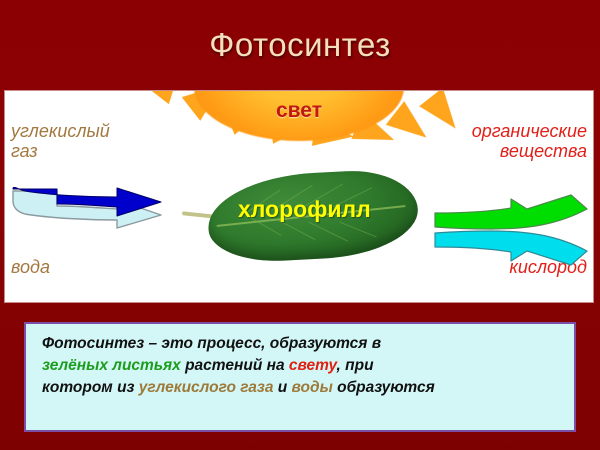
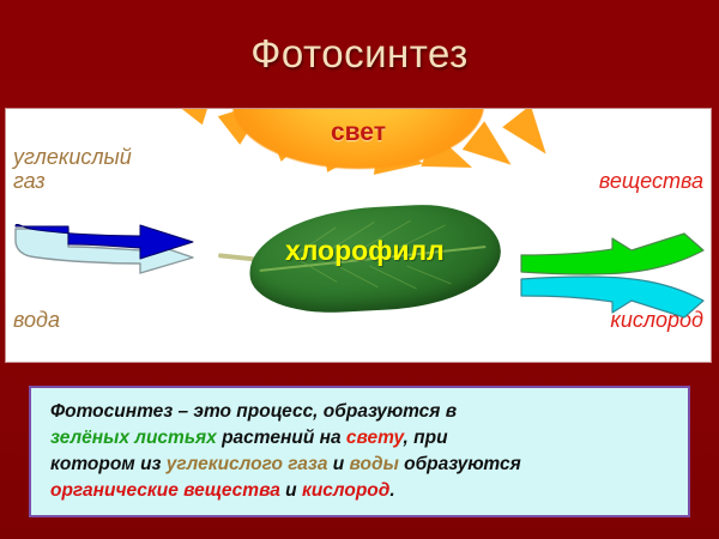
  Фотосинтез
  свет
  хлорофилл
  углекислый
  газ
  вода
- органические
  вещества
  кислород
  Фотосинтез – это процесс, образуются в
  зелёных листьях растений на свету, при
  котором из углекислого газа и воды образуются
+ органические вещества и кислород.
